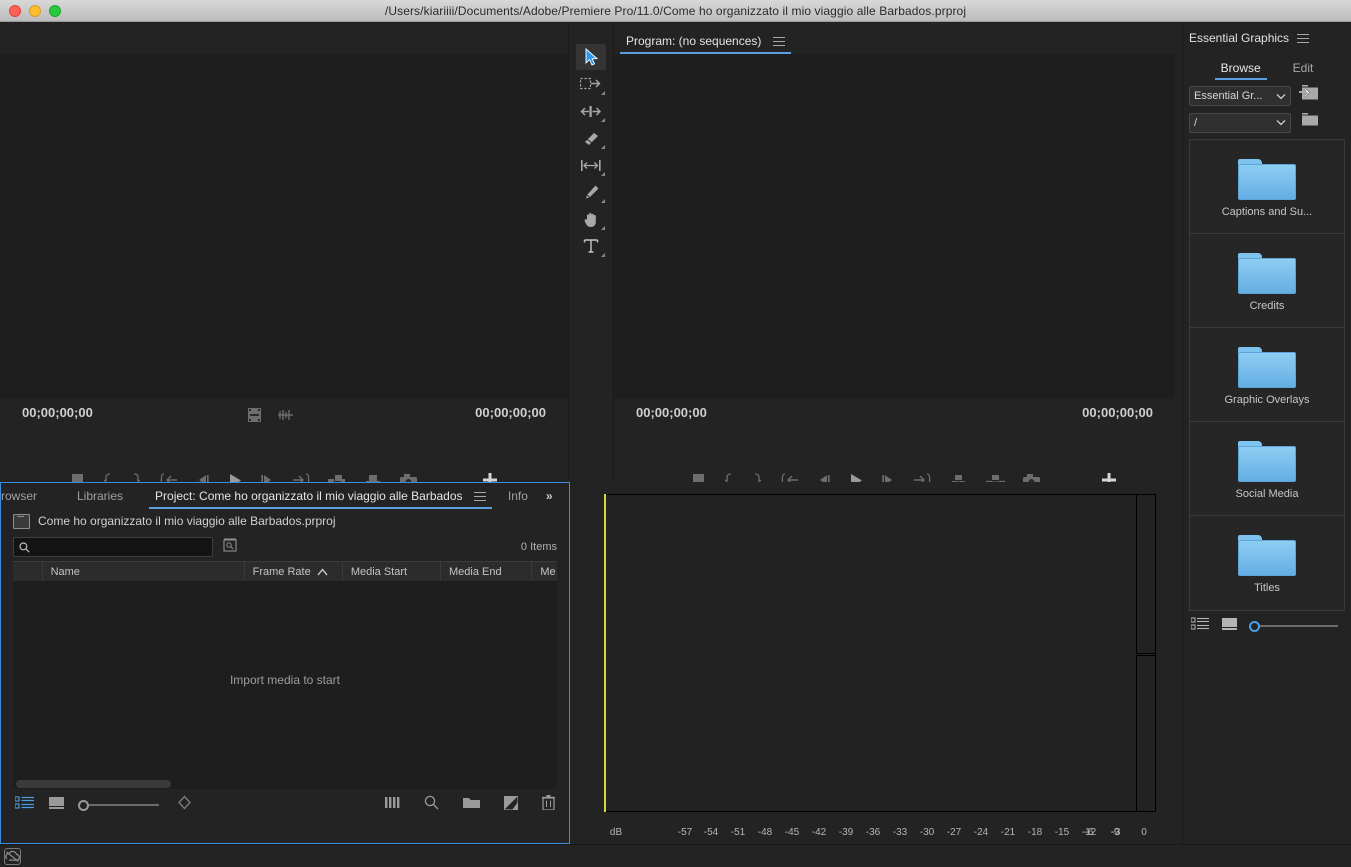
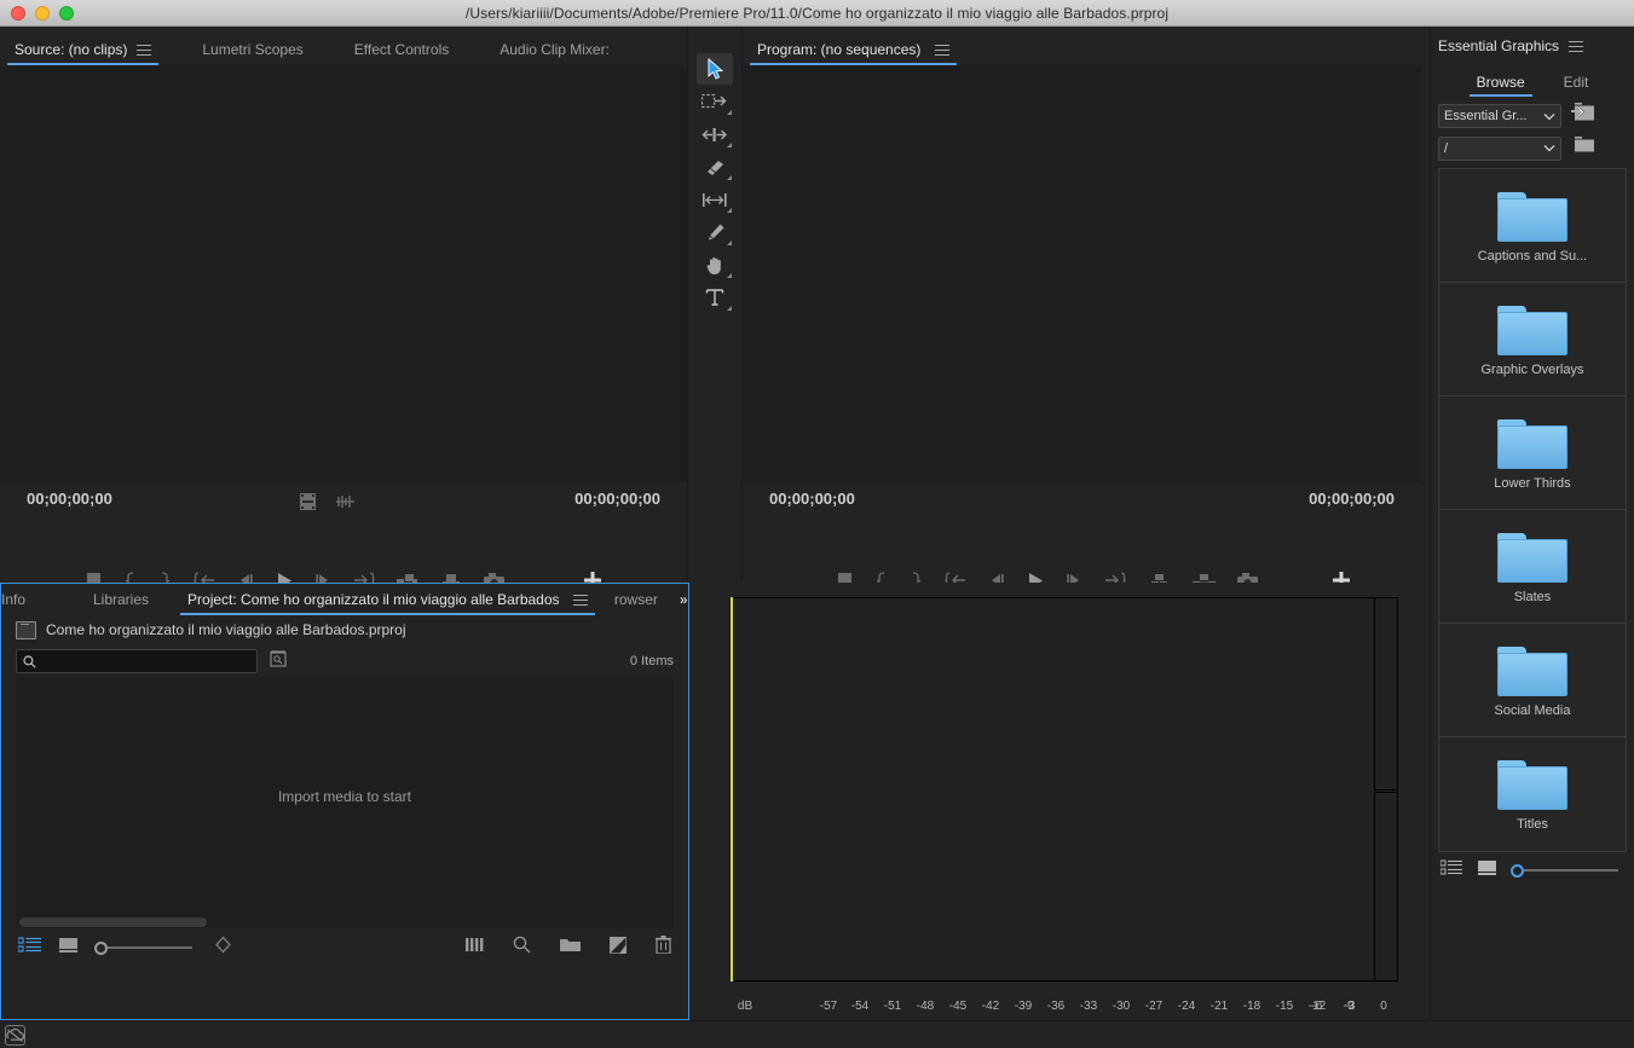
  /Users/kiariiii/Documents/Adobe/Premiere Pro/11.0/Come ho organizzato il mio viaggio alle Barbados.prproj
+ Source: (no clips)
+ Lumetri Scopes
+ Effect Controls
+ Audio Clip Mixer:
  00;00;00;00
  00;00;00;00
  Program: (no sequences)
  00;00;00;00
  00;00;00;00
- rowser
+ Info
  Libraries
  Project: Come ho organizzato il mio viaggio alle Barbados
- Info
+ rowser
  »
  Come ho organizzato il mio viaggio alle Barbados.prproj
  0 Items
- Name
- Frame Rate
- Media Start
- Media End
- Me
  Import media to start
  dB
  -57
  -54
  -51
  -48
  -45
  -42
  -39
  -36
  -33
  -30
  -27
  -24
  -21
  -18
  -15
  -12
  -9
  -6
  -3
  0
  Essential Graphics
  Browse
  Edit
  Essential Gr...
  /
  Captions and Su...
- Credits
  Graphic Overlays
+ Lower Thirds
+ Slates
  Social Media
  Titles
